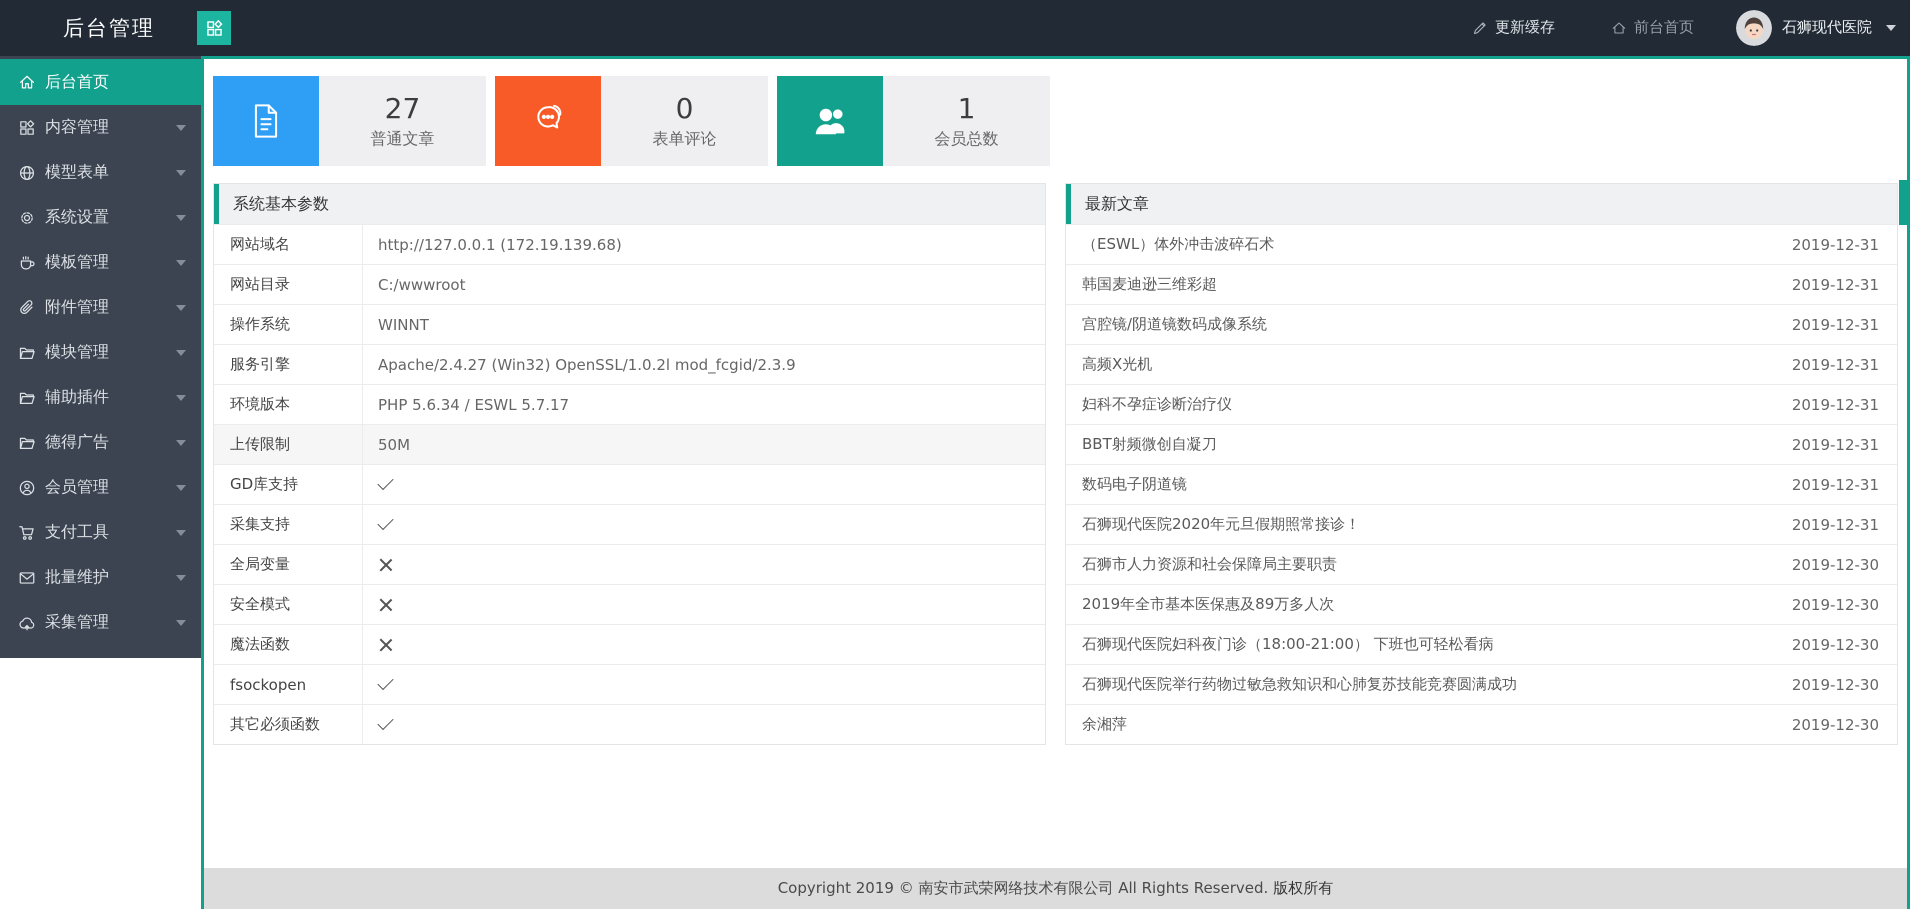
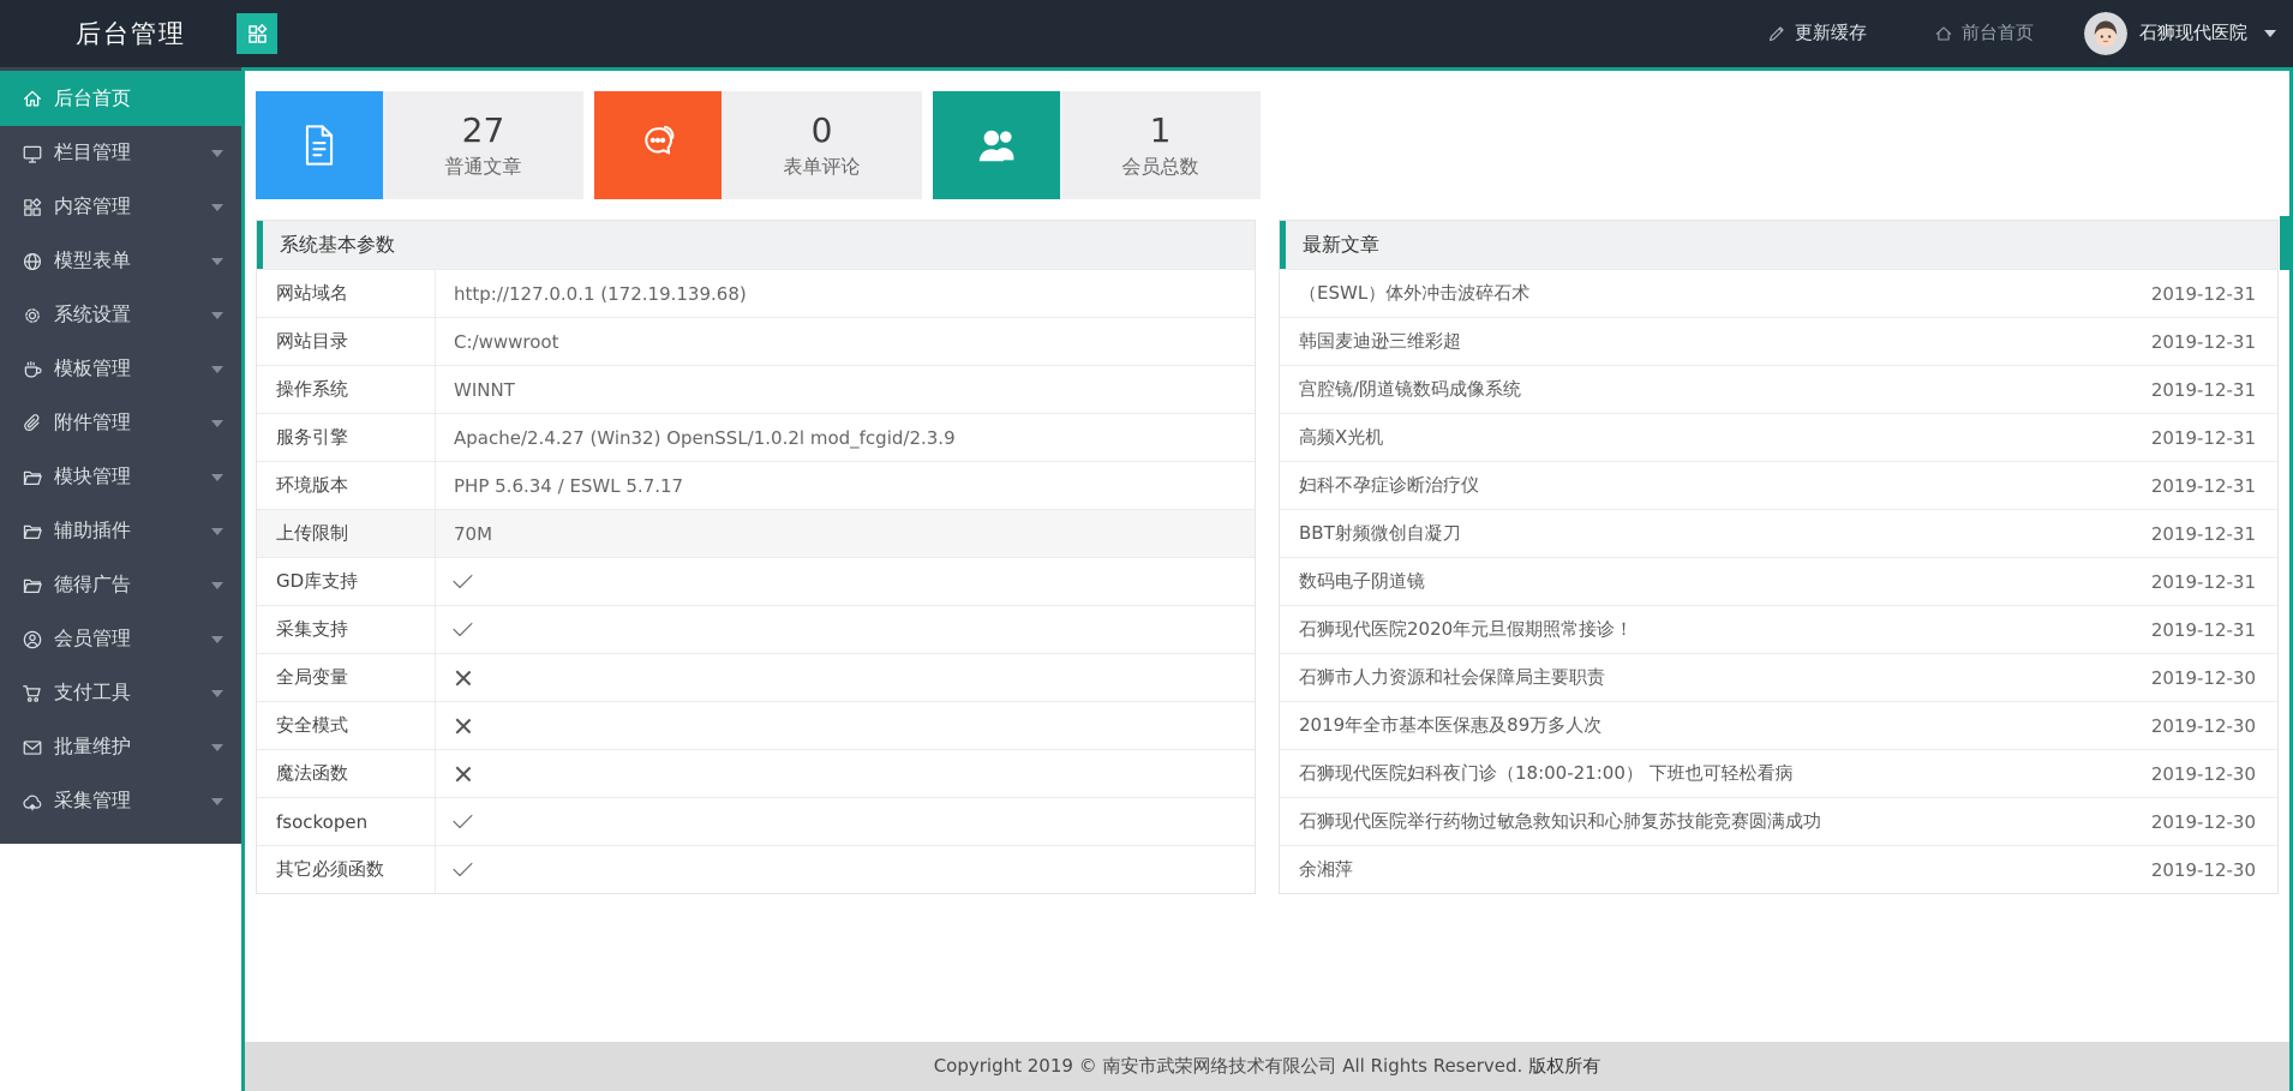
  后台管理
  更新缓存
  前台首页
  石狮现代医院
  后台首页
+ 栏目管理
  内容管理
  模型表单
  系统设置
  模板管理
  附件管理
  模块管理
  辅助插件
  德得广告
  会员管理
  支付工具
  批量维护
  采集管理
  27
  普通文章
  0
  表单评论
  1
  会员总数
  系统基本参数
  网站域名
  http://127.0.0.1 (172.19.139.68)
  网站目录
  C:/wwwroot
  操作系统
  WINNT
  服务引擎
  Apache/2.4.27 (Win32) OpenSSL/1.0.2l mod_fcgid/2.3.9
  环境版本
  PHP 5.6.34 / ESWL 5.7.17
  上传限制
- 50M
+ 70M
  GD库支持
  采集支持
  全局变量
  安全模式
  魔法函数
  fsockopen
  其它必须函数
  最新文章
  （ESWL）体外冲击波碎石术
  2019-12-31
  韩国麦迪逊三维彩超
  2019-12-31
  宫腔镜/阴道镜数码成像系统
  2019-12-31
  高频X光机
  2019-12-31
  妇科不孕症诊断治疗仪
  2019-12-31
  BBT射频微创自凝刀
  2019-12-31
  数码电子阴道镜
  2019-12-31
  石狮现代医院2020年元旦假期照常接诊！
  2019-12-31
  石狮市人力资源和社会保障局主要职责
  2019-12-30
  2019年全市基本医保惠及89万多人次
  2019-12-30
  石狮现代医院妇科夜门诊（18:00-21:00） 下班也可轻松看病
  2019-12-30
  石狮现代医院举行药物过敏急救知识和心肺复苏技能竞赛圆满成功
  2019-12-30
  余湘萍
  2019-12-30
  Copyright 2019 © 南安市武荣网络技术有限公司 All Rights Reserved.
  版权所有
